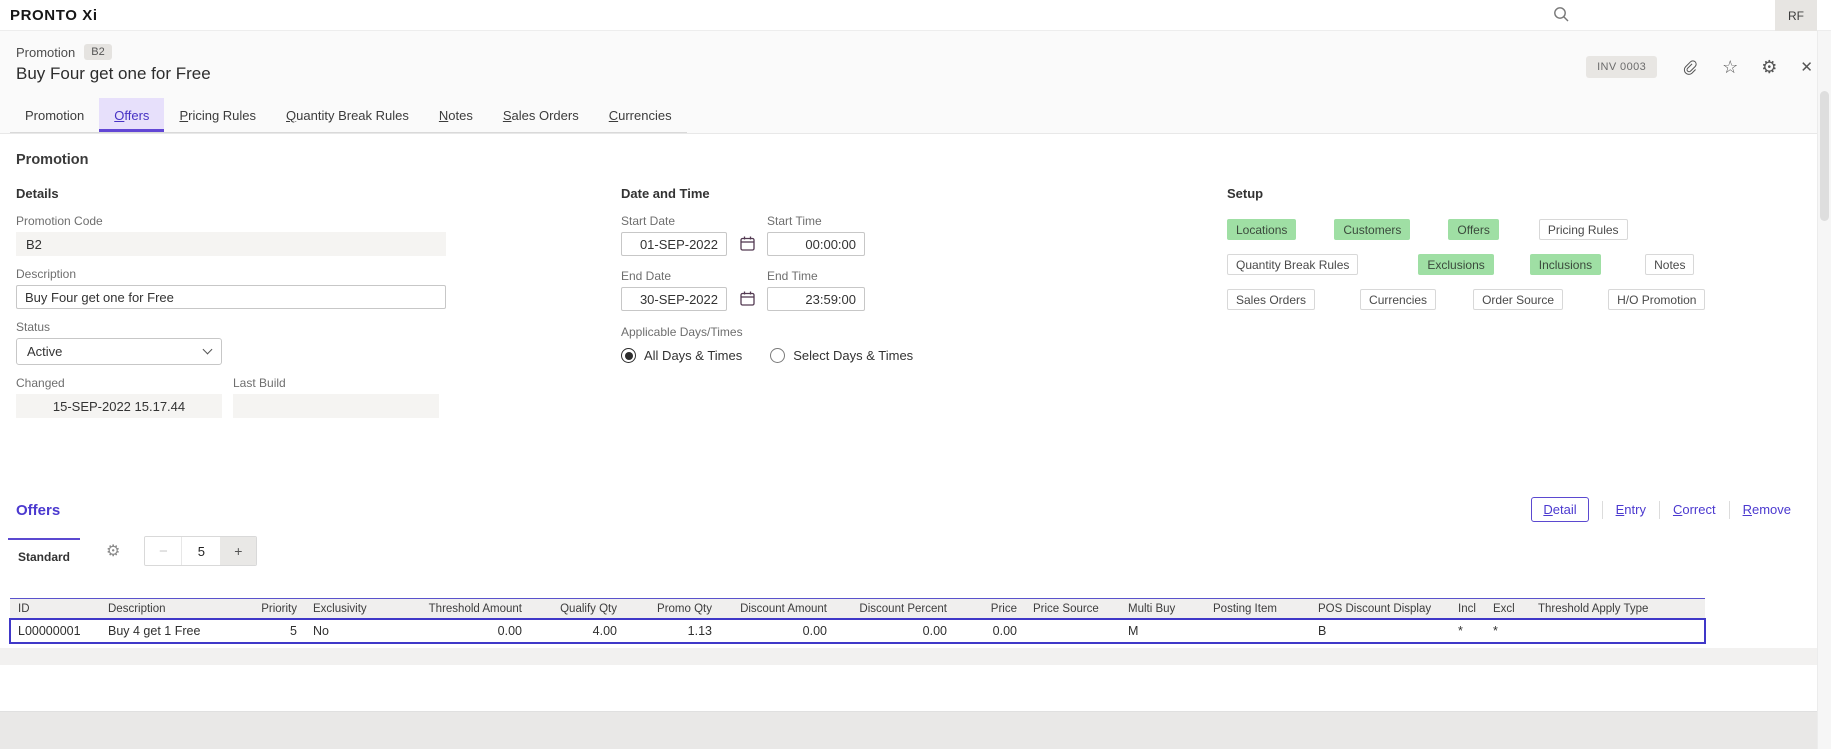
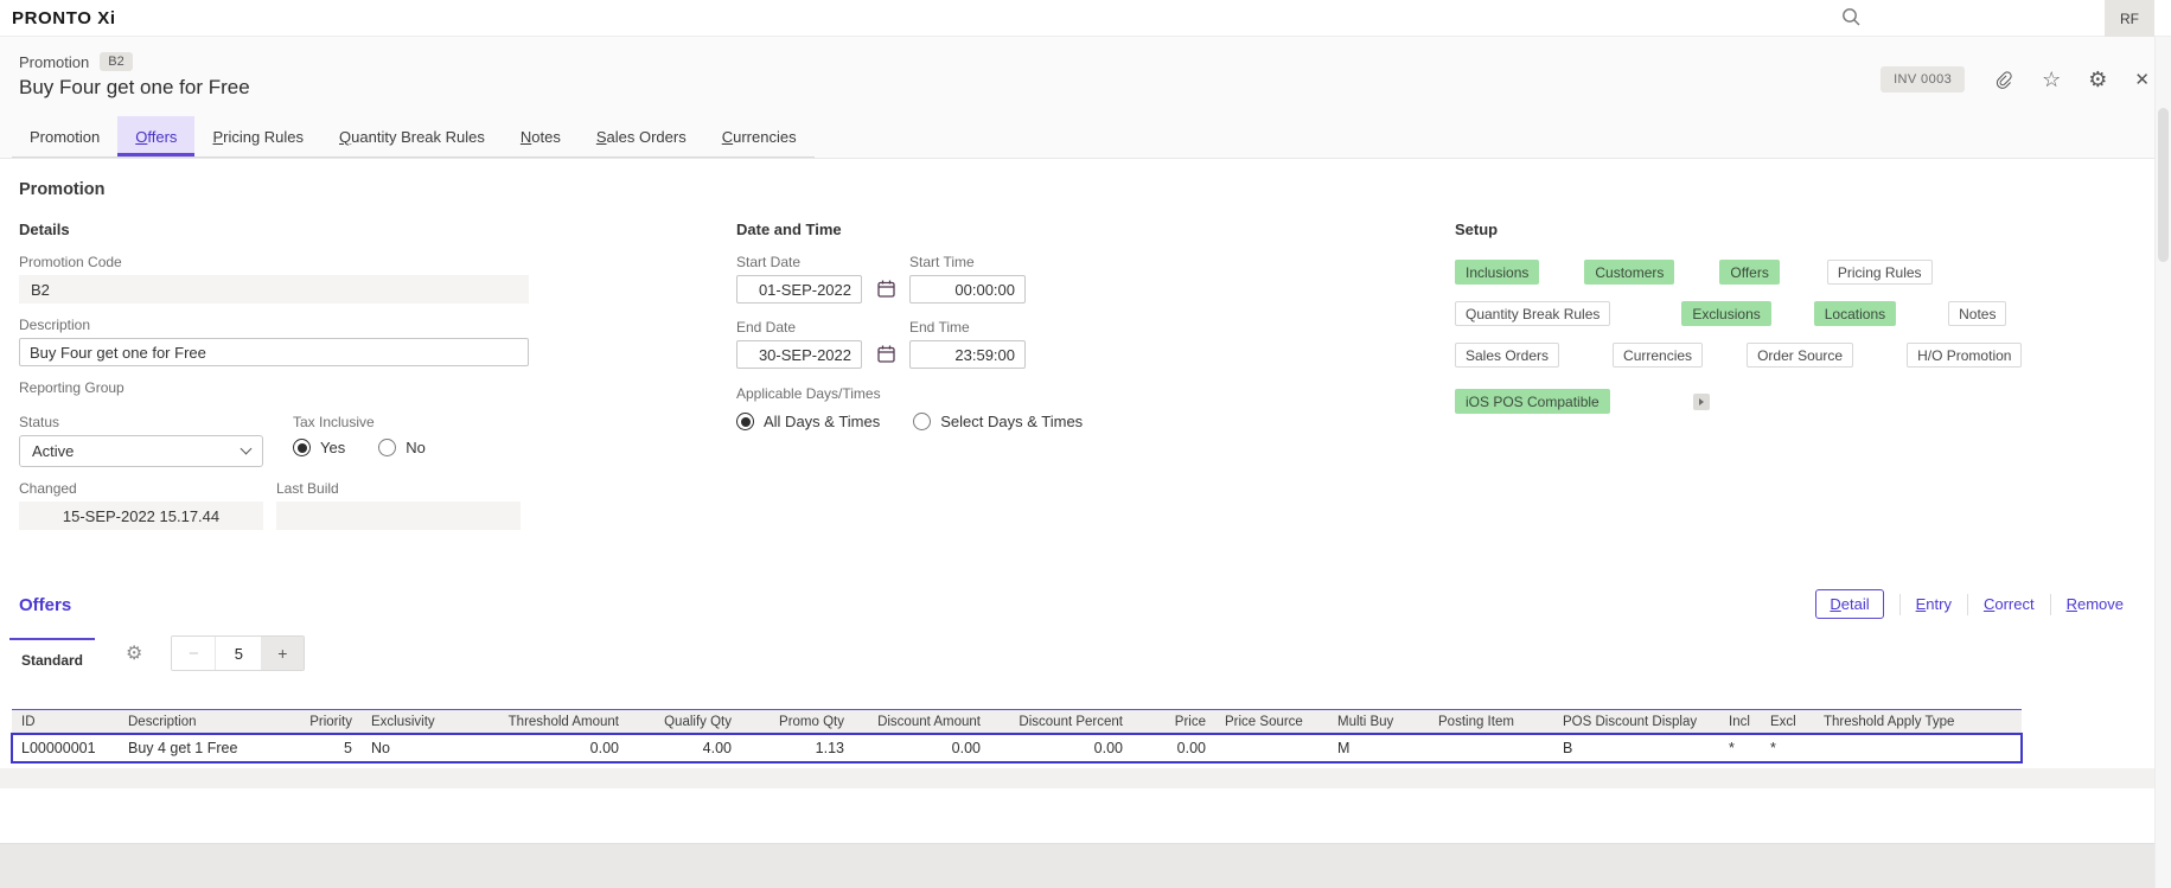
  PRONTO Xi
  RF
  Promotion
  B2
  Buy Four get one for Free
  INV 0003
  ☆
  ⚙
  ✕
  Promotion
  Offers
  Pricing Rules
  Quantity Break Rules
  Notes
  Sales Orders
  Currencies
  Promotion
  Details
  Promotion Code
  B2
  Description
  Buy Four get one for Free
+ Reporting Group
  Status
  Active
+ Tax Inclusive
+ Yes
+ No
  Changed
  15-SEP-2022 15.17.44
  Last Build
  Date and Time
  Start Date
  01-SEP-2022
  Start Time
  00:00:00
  End Date
  30-SEP-2022
  End Time
  23:59:00
  Applicable Days/Times
  All Days & Times
  Select Days & Times
  Setup
- Locations
+ Inclusions
  Customers
  Offers
  Pricing Rules
  Quantity Break Rules
  Exclusions
- Inclusions
+ Locations
  Notes
  Sales Orders
  Currencies
  Order Source
  H/O Promotion
+ iOS POS Compatible
  Offers
  Detail
  Entry
  Correct
  Remove
  Standard
  ⚙
  −
  5
  +
  ID	Description	Priority	Exclusivity	Threshold Amount	Qualify Qty	Promo Qty	Discount Amount	Discount Percent	Price	Price Source	Multi Buy	Posting Item	POS Discount Display	Incl	Excl	Threshold Apply Type
  L00000001	Buy 4 get 1 Free	5	No	0.00	4.00	1.13	0.00	0.00	0.00		M		B	*	*
